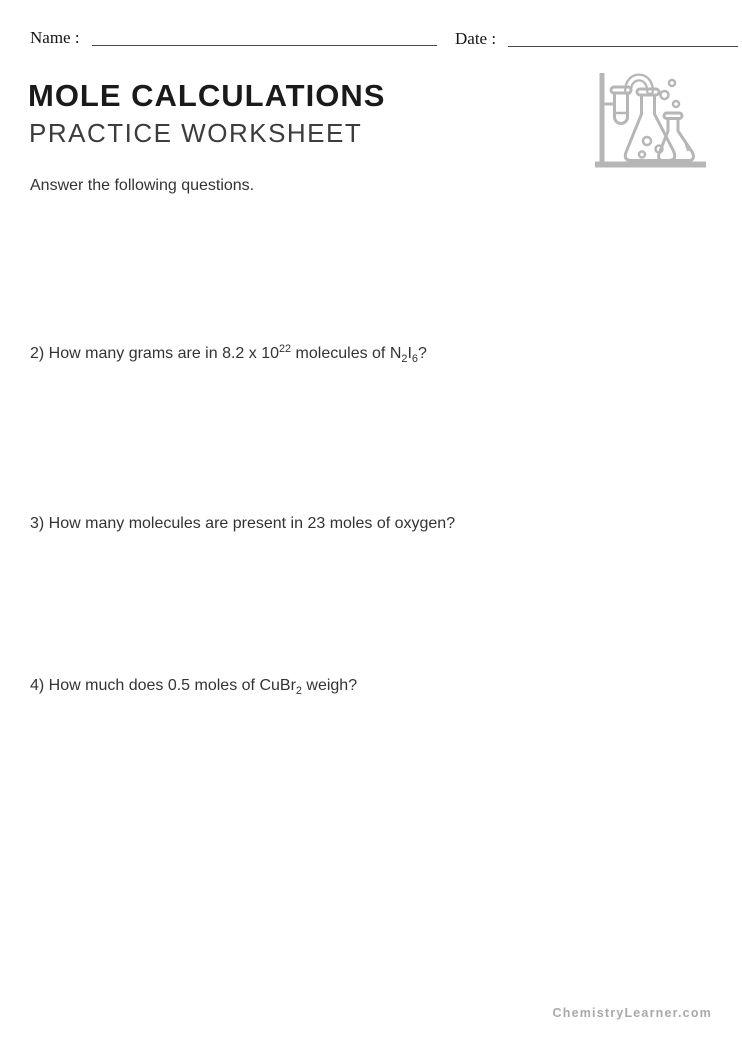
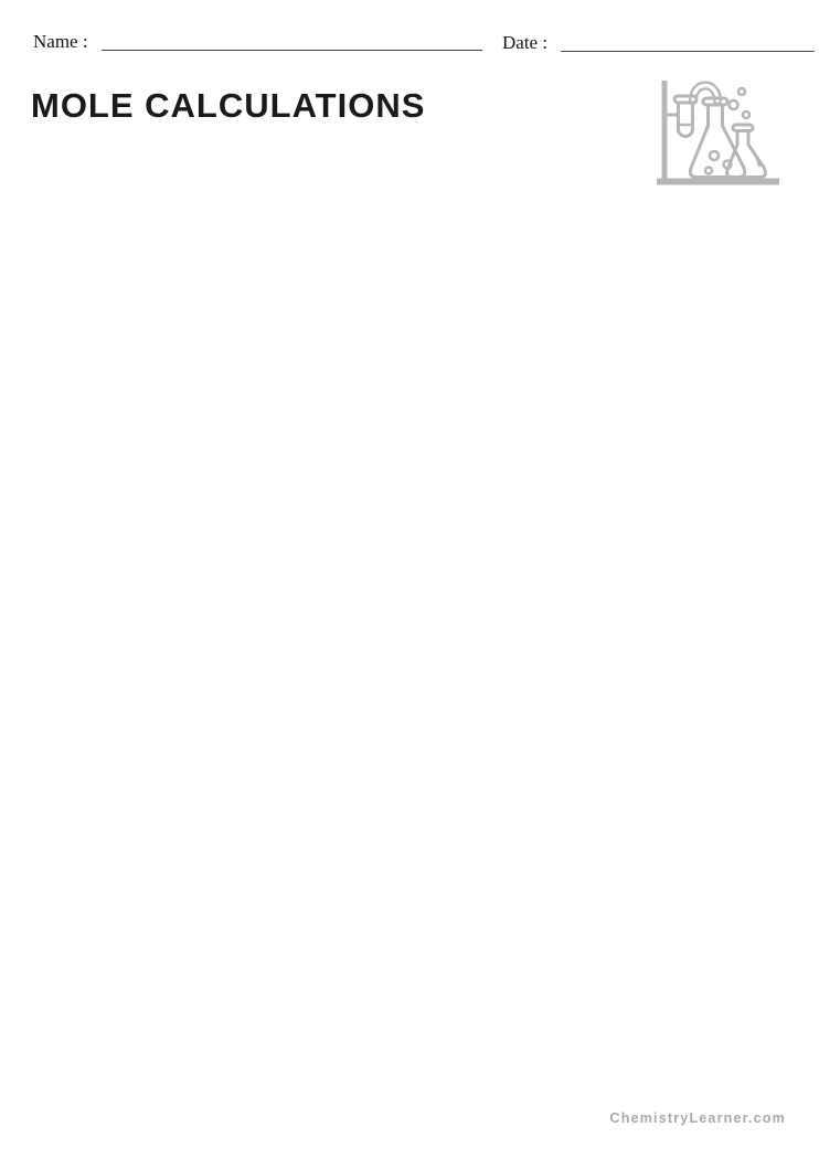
  Name :
  Date :
  MOLE CALCULATIONS
- PRACTICE WORKSHEET
- Answer the following questions.
- 2) How many grams are in 8.2 x 1022 molecules of N2I6?
- 3) How many molecules are present in 23 moles of oxygen?
- 4) How much does 0.5 moles of CuBr2 weigh?
  ChemistryLearner.com
